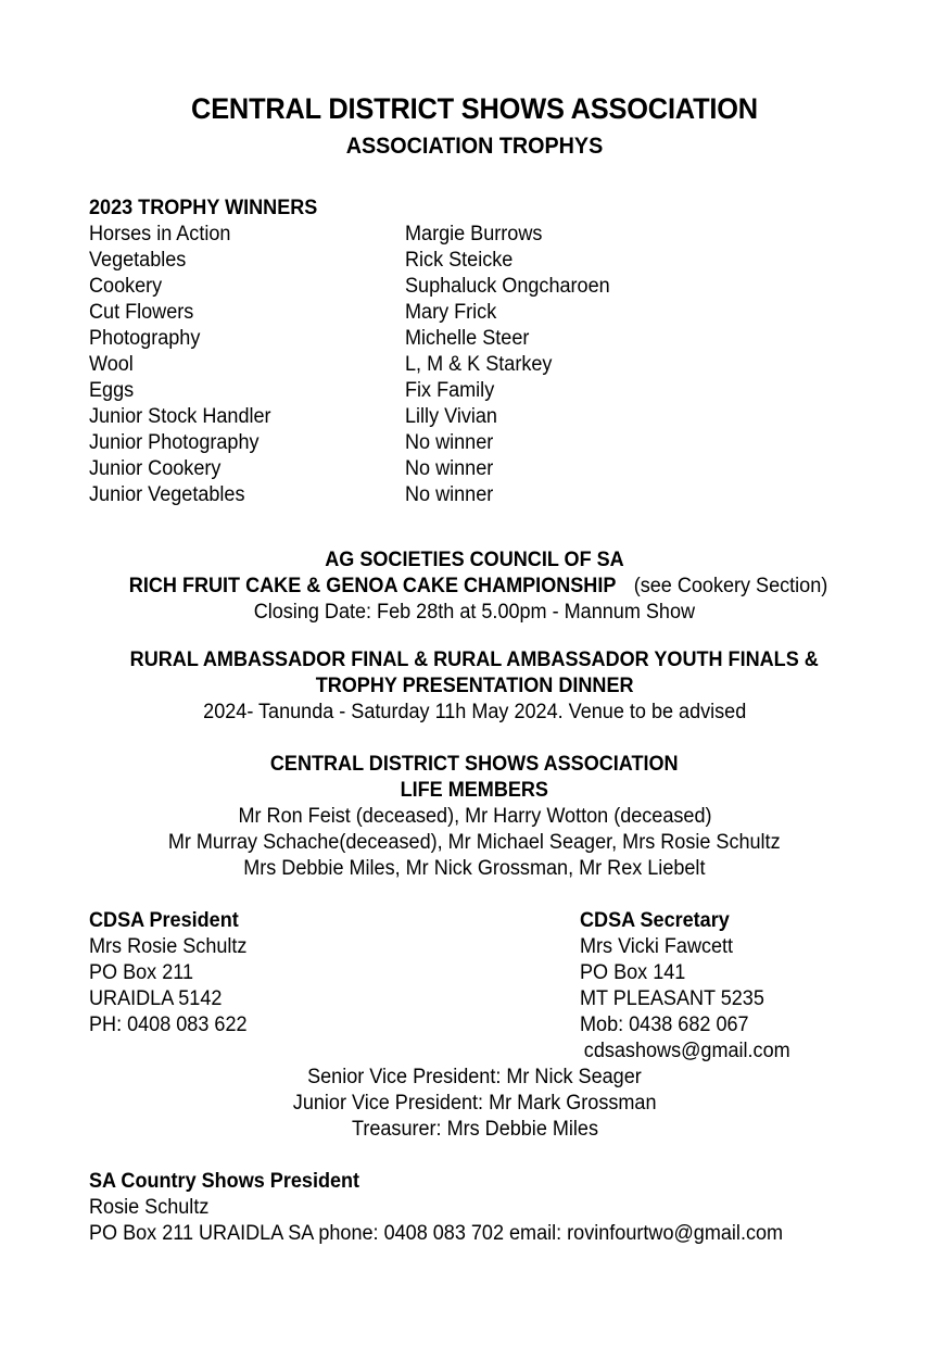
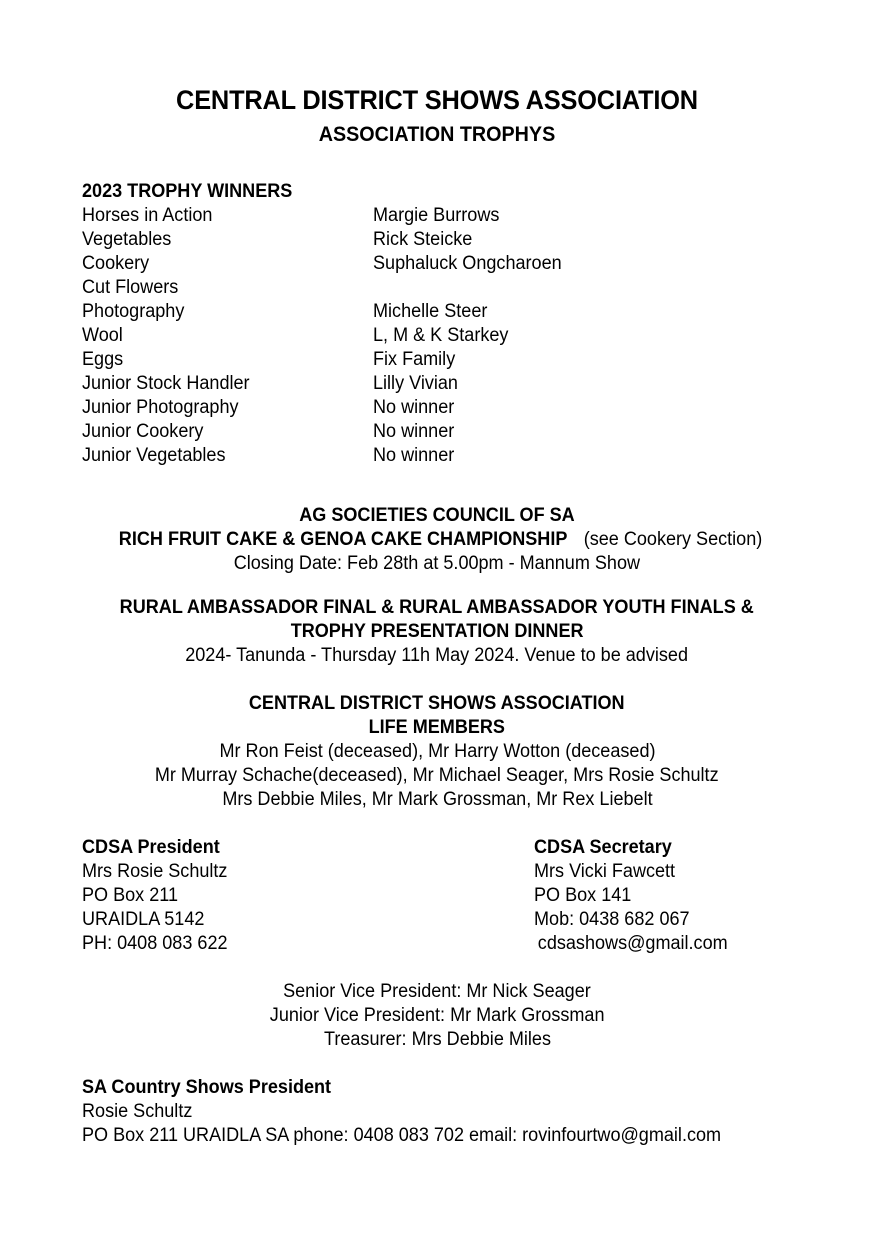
  CENTRAL DISTRICT SHOWS ASSOCIATION
  ASSOCIATION TROPHYS
  2023 TROPHY WINNERS
  Horses in Action
  Margie Burrows
  Vegetables
  Rick Steicke
  Cookery
  Suphaluck Ongcharoen
  Cut Flowers
- Mary Frick
  Photography
  Michelle Steer
  Wool
  L, M & K Starkey
  Eggs
  Fix Family
  Junior Stock Handler
  Lilly Vivian
  Junior Photography
  No winner
  Junior Cookery
  No winner
  Junior Vegetables
  No winner
  AG SOCIETIES COUNCIL OF SA
  RICH FRUIT CAKE & GENOA CAKE CHAMPIONSHIP (see Cookery Section)
  Closing Date: Feb 28th at 5.00pm - Mannum Show
  RURAL AMBASSADOR FINAL & RURAL AMBASSADOR YOUTH FINALS &
  TROPHY PRESENTATION DINNER
- 2024- Tanunda - Saturday 11h May 2024. Venue to be advised
+ 2024- Tanunda - Thursday 11h May 2024. Venue to be advised
  CENTRAL DISTRICT SHOWS ASSOCIATION
  LIFE MEMBERS
  Mr Ron Feist (deceased), Mr Harry Wotton (deceased)
  Mr Murray Schache(deceased), Mr Michael Seager, Mrs Rosie Schultz
- Mrs Debbie Miles, Mr Nick Grossman, Mr Rex Liebelt
+ Mrs Debbie Miles, Mr Mark Grossman, Mr Rex Liebelt
  CDSA President
  Mrs Rosie Schultz
  PO Box 211
  URAIDLA 5142
  PH: 0408 083 622
  CDSA Secretary
  Mrs Vicki Fawcett
  PO Box 141
- MT PLEASANT 5235
  Mob: 0438 682 067
  cdsashows@gmail.com
  Senior Vice President: Mr Nick Seager
  Junior Vice President: Mr Mark Grossman
  Treasurer: Mrs Debbie Miles
  SA Country Shows President
  Rosie Schultz
  PO Box 211 URAIDLA SA phone: 0408 083 702 email: rovinfourtwo@gmail.com
